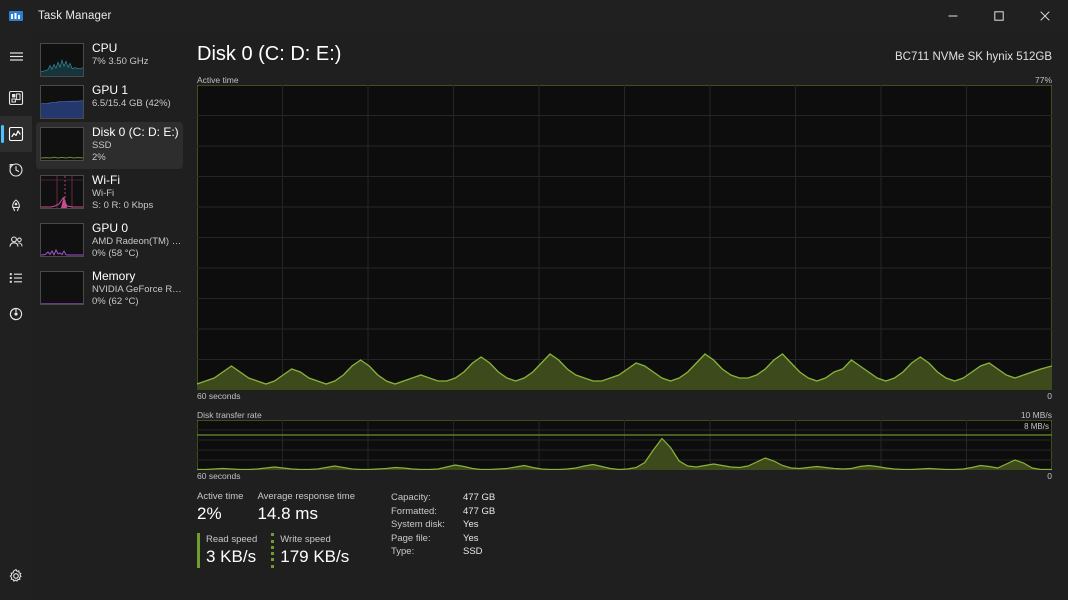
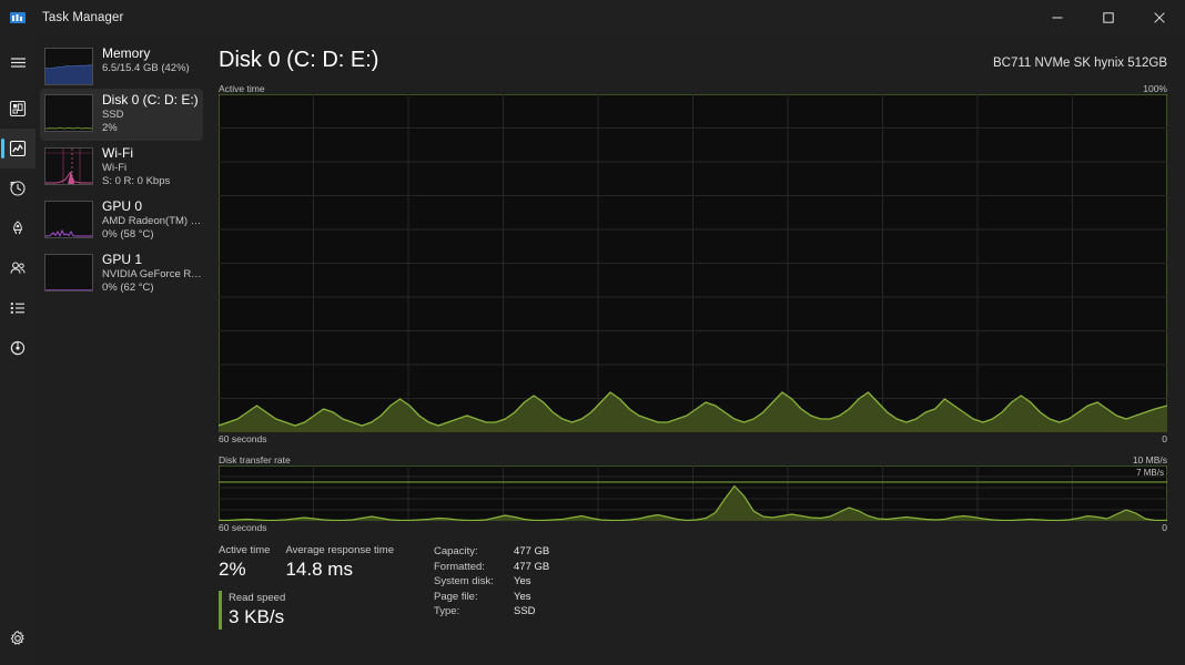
  Task Manager
- CPU
- 7% 3.50 GHz
- GPU 1
+ Memory
  6.5/15.4 GB (42%)
  Disk 0 (C: D: E:)
  SSD
  2%
  Wi-Fi
  Wi-Fi
  S: 0 R: 0 Kbps
  GPU 0
  AMD Radeon(TM) Gr
  0% (58 °C)
- Memory
+ GPU 1
  NVIDIA GeForce RTX
  0% (62 °C)
  Disk 0 (C: D: E:)
  BC711 NVMe SK hynix 512GB
  Active time
- 77%
+ 100%
  60 seconds
  0
  Disk transfer rate
  10 MB/s
- 8 MB/s
+ 7 MB/s
  60 seconds
  0
  Active time
  2%
  Average response time
  14.8 ms
  Read speed
  3 KB/s
- Write speed
- 179 KB/s
  Capacity:
  477 GB
  Formatted:
  477 GB
  System disk:
  Yes
  Page file:
  Yes
  Type:
  SSD
